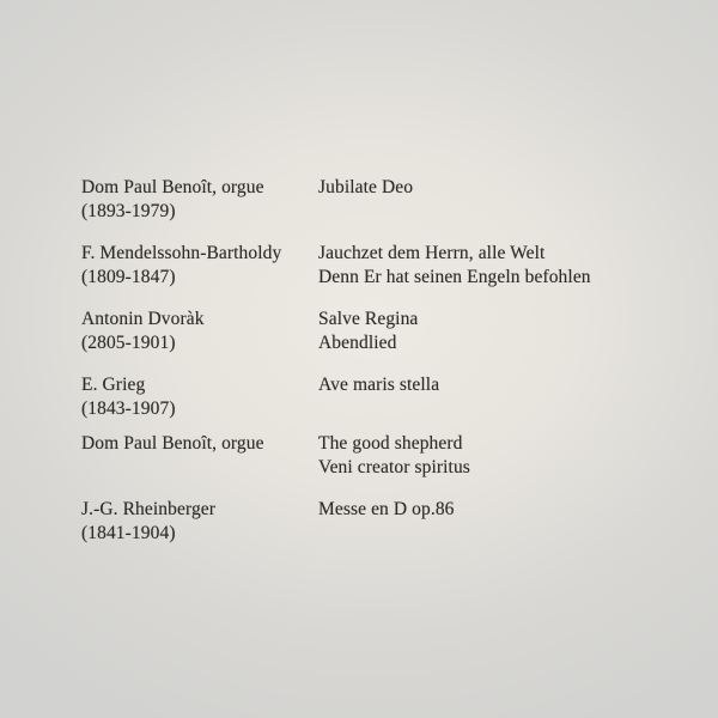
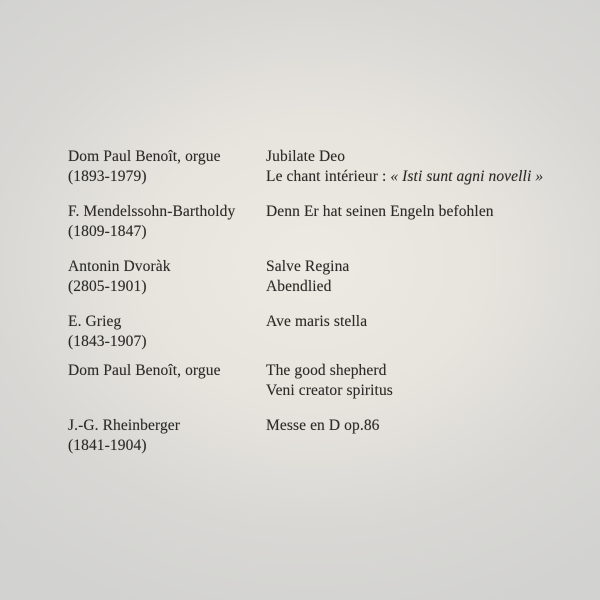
  Dom Paul Benoît, orgue
  (1893-1979)
  Jubilate Deo
+ Le chant intérieur : « Isti sunt agni novelli »
  F. Mendelssohn-Bartholdy
  (1809-1847)
- Jauchzet dem Herrn, alle Welt
  Denn Er hat seinen Engeln befohlen
  Antonin Dvoràk
  (2805-1901)
  Salve Regina
  Abendlied
  E. Grieg
  (1843-1907)
  Ave maris stella
  Dom Paul Benoît, orgue
  The good shepherd
  Veni creator spiritus
  J.-G. Rheinberger
  (1841-1904)
  Messe en D op.86
